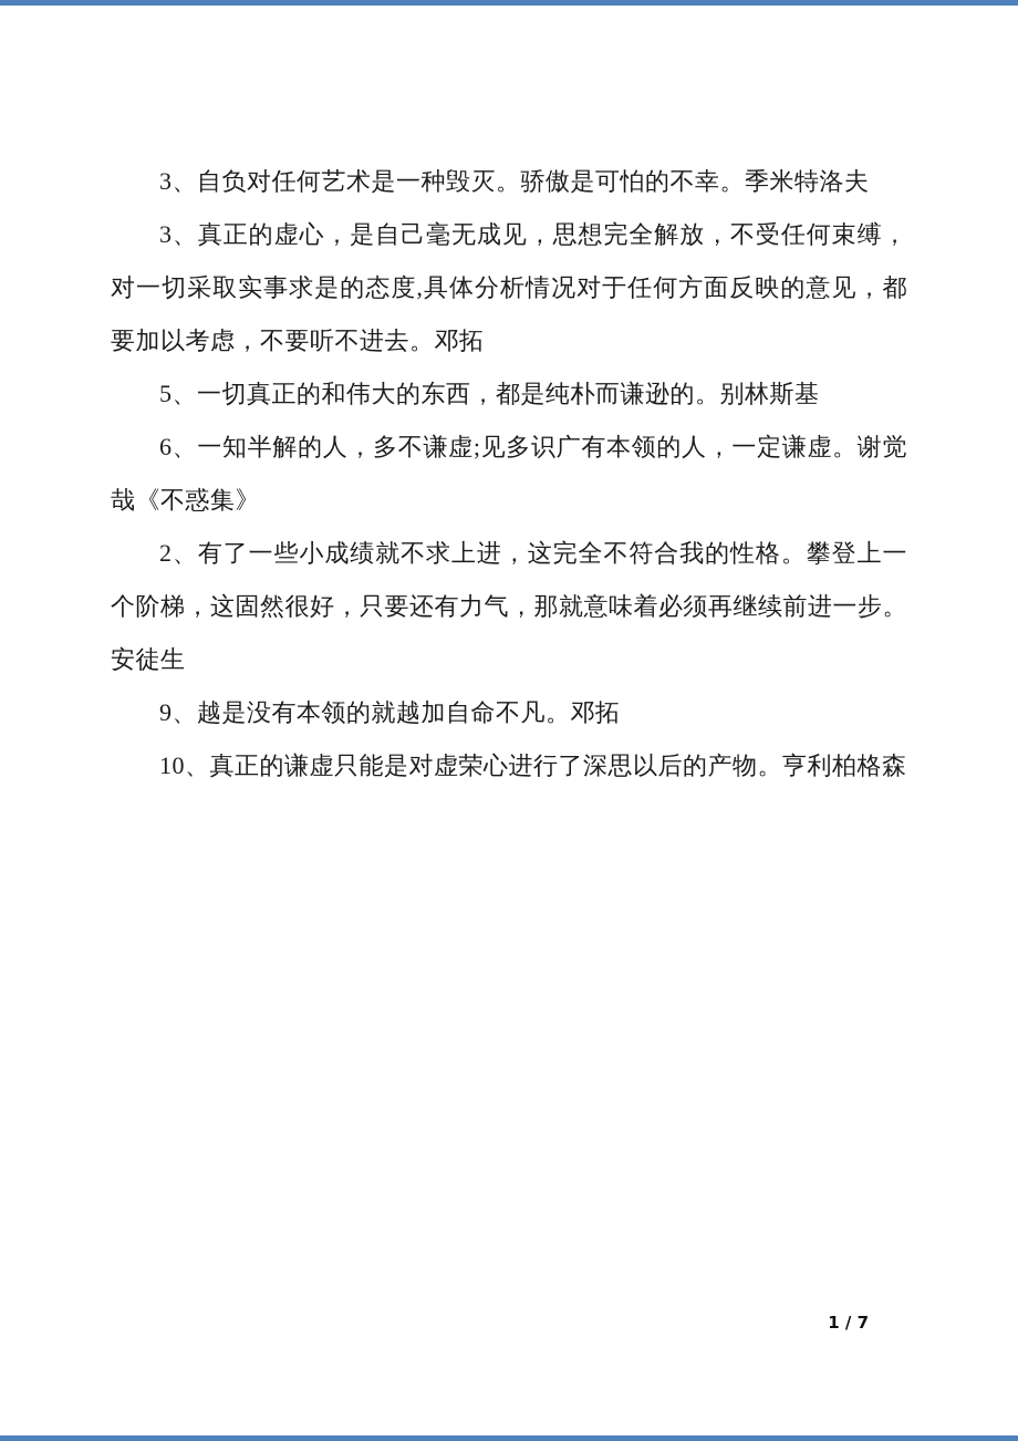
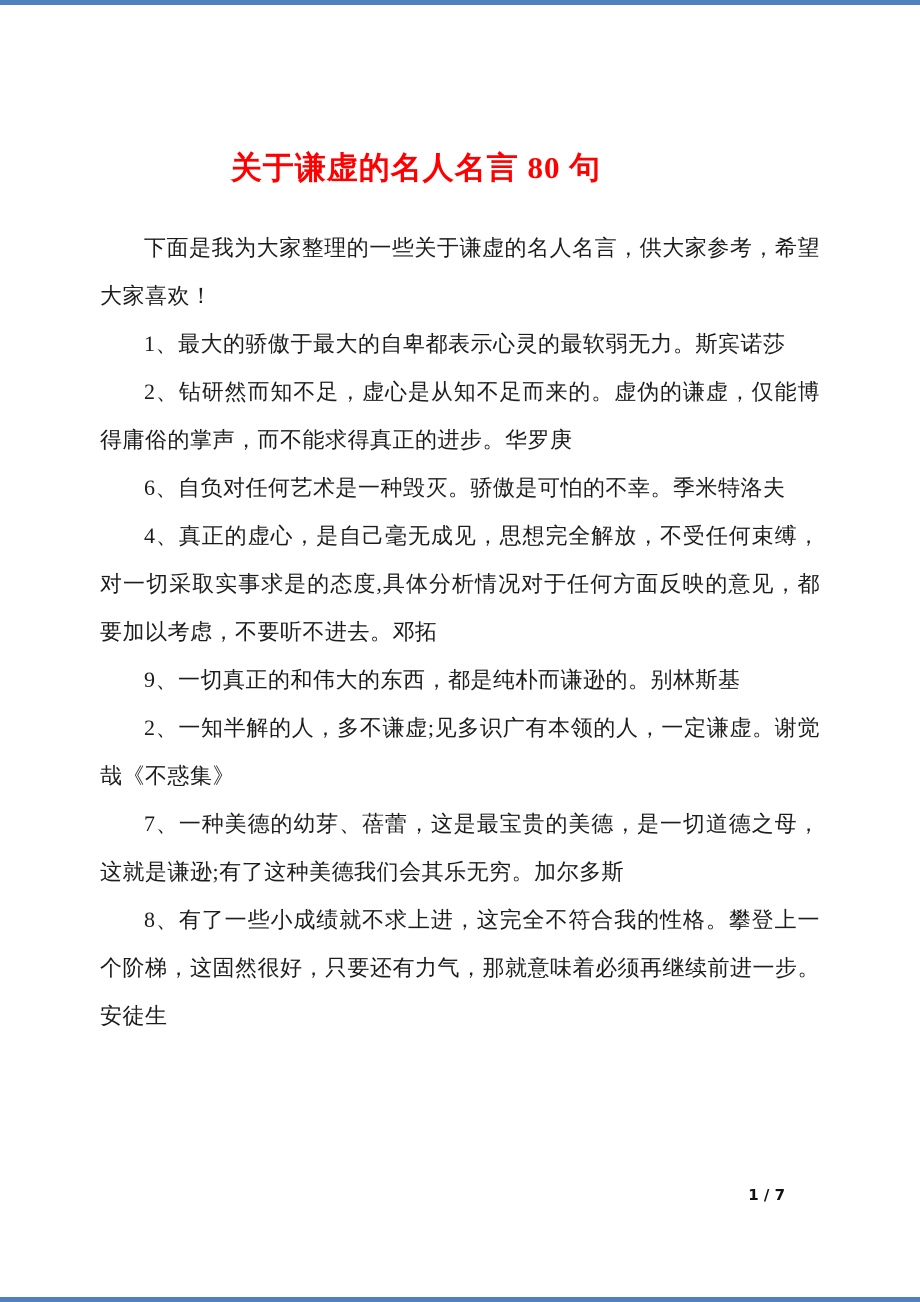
+ 关于谦虚的名人名言 80 句
+ 下面是我为大家整理的一些关于谦虚的名人名言，供大家参考，希望大家喜欢！
+ 1、最大的骄傲于最大的自卑都表示心灵的最软弱无力。斯宾诺莎
+ 2、钻研然而知不足，虚心是从知不足而来的。虚伪的谦虚，仅能博得庸俗的掌声，而不能求得真正的进步。华罗庚
- 3、自负对任何艺术是一种毁灭。骄傲是可怕的不幸。季米特洛夫
+ 6、自负对任何艺术是一种毁灭。骄傲是可怕的不幸。季米特洛夫
- 3、真正的虚心，是自己毫无成见，思想完全解放，不受任何束缚，对一切采取实事求是的态度,具体分析情况对于任何方面反映的意见，都要加以考虑，不要听不进去。邓拓
+ 4、真正的虚心，是自己毫无成见，思想完全解放，不受任何束缚，对一切采取实事求是的态度,具体分析情况对于任何方面反映的意见，都要加以考虑，不要听不进去。邓拓
- 5、一切真正的和伟大的东西，都是纯朴而谦逊的。别林斯基
+ 9、一切真正的和伟大的东西，都是纯朴而谦逊的。别林斯基
- 6、一知半解的人，多不谦虚;见多识广有本领的人，一定谦虚。谢觉哉《不惑集》
+ 2、一知半解的人，多不谦虚;见多识广有本领的人，一定谦虚。谢觉哉《不惑集》
+ 7、一种美德的幼芽、蓓蕾，这是最宝贵的美德，是一切道德之母，这就是谦逊;有了这种美德我们会其乐无穷。加尔多斯
- 2、有了一些小成绩就不求上进，这完全不符合我的性格。攀登上一个阶梯，这固然很好，只要还有力气，那就意味着必须再继续前进一步。安徒生
+ 8、有了一些小成绩就不求上进，这完全不符合我的性格。攀登上一个阶梯，这固然很好，只要还有力气，那就意味着必须再继续前进一步。安徒生
- 9、越是没有本领的就越加自命不凡。邓拓
- 10、真正的谦虚只能是对虚荣心进行了深思以后的产物。亨利柏格森
  1 / 7
